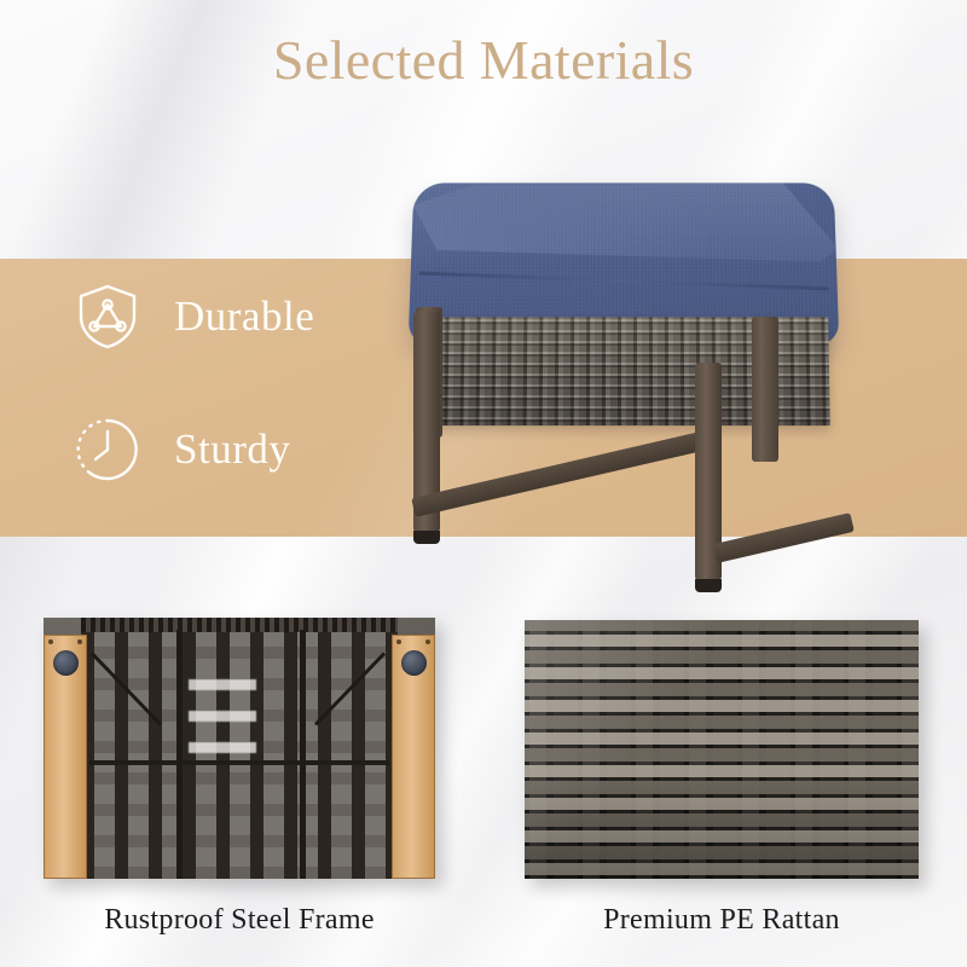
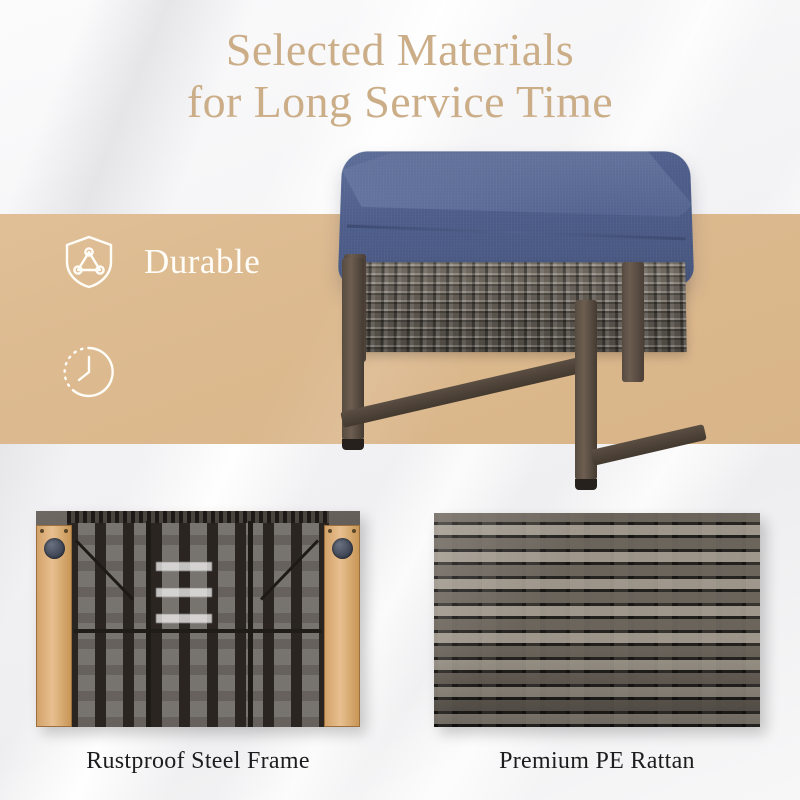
  Selected Materials
+ for Long Service Time
  Durable
- Sturdy
  Rustproof Steel Frame
  Premium PE Rattan
